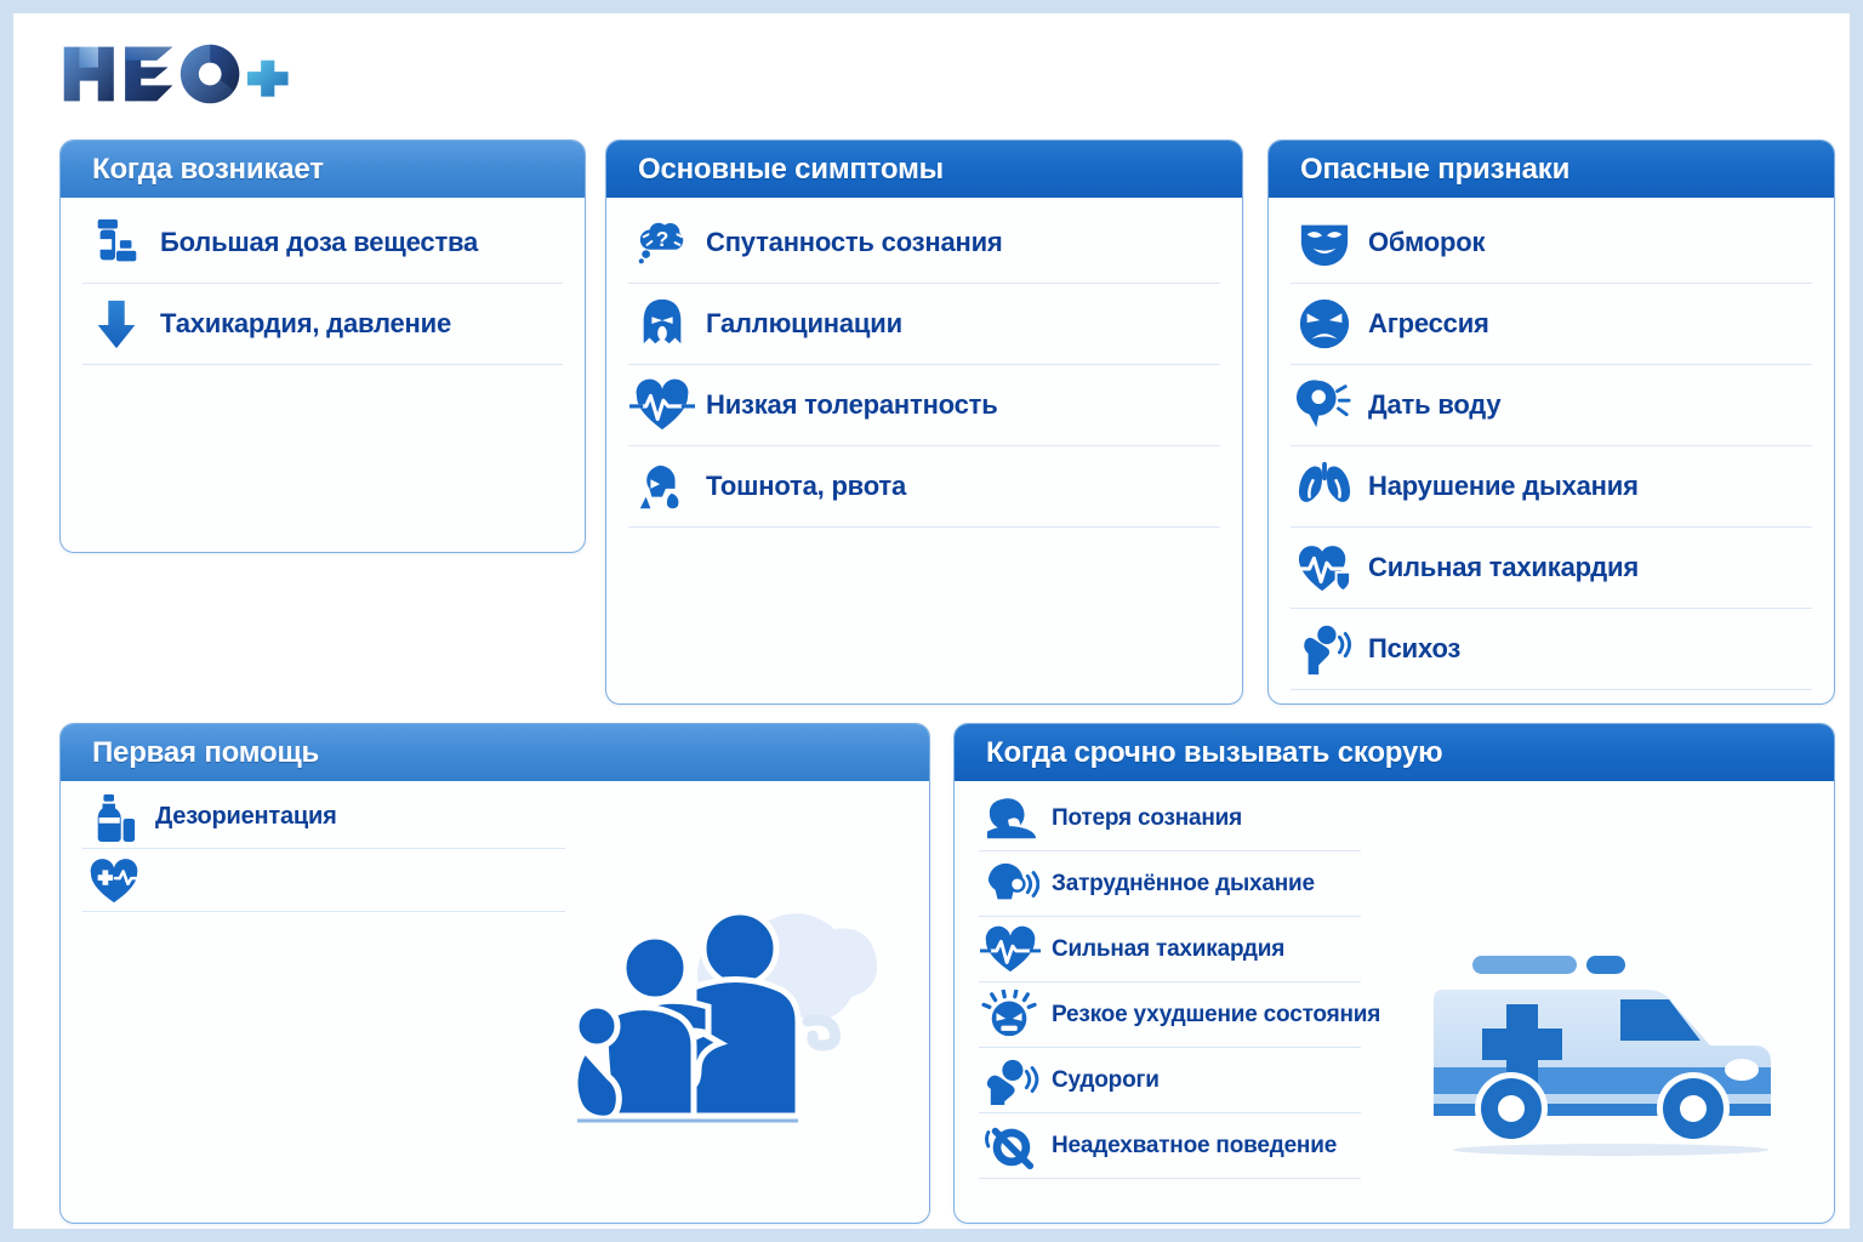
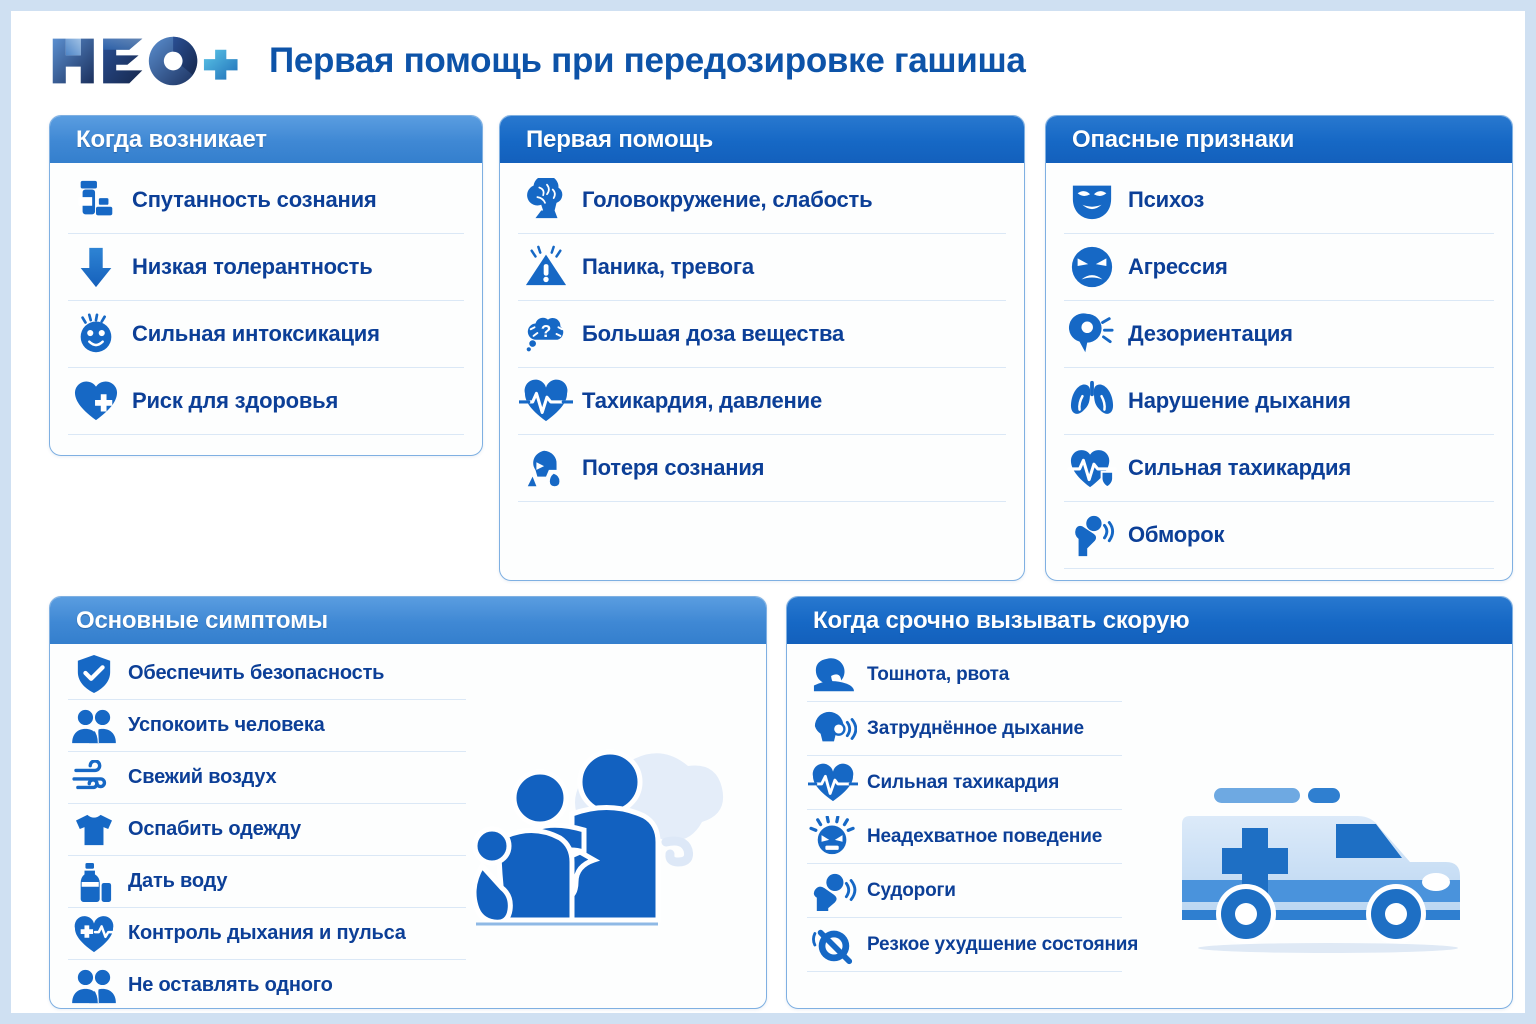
+ Первая помощь при передозировке гашиша
  Когда возникает
- Большая доза вещества
+ Спутанность сознания
- Тахикардия, давление
+ Низкая толерантность
+ Сильная интоксикация
+ Риск для здоровья
- Основные симптомы
+ Первая помощь
+ Головокружение, слабость
+ Паника, тревога
  ?
- Спутанность сознания
+ Большая доза вещества
- Галлюцинации
- Низкая толерантность
+ Тахикардия, давление
- Тошнота, рвота
+ Потеря сознания
  Опасные признаки
- Обморок
+ Психоз
  Агрессия
- Дать воду
+ Дезориентация
  Нарушение дыхания
  Сильная тахикардия
- Психоз
+ Обморок
- Первая помощь
+ Основные симптомы
+ Обеспечить безопасность
+ Успокоить человека
+ Свежий воздух
+ Оспабить одежду
- Дезориентация
+ Дать воду
+ Контроль дыхания и пульса
+ Не оставлять одного
  Когда срочно вызывать скорую
- Потеря сознания
+ Тошнота, рвота
  Затруднённое дыхание
  Сильная тахикардия
- Резкое ухудшение состояния
+ Неадехватное поведение
  Судороги
- Неадехватное поведение
+ Резкое ухудшение состояния
